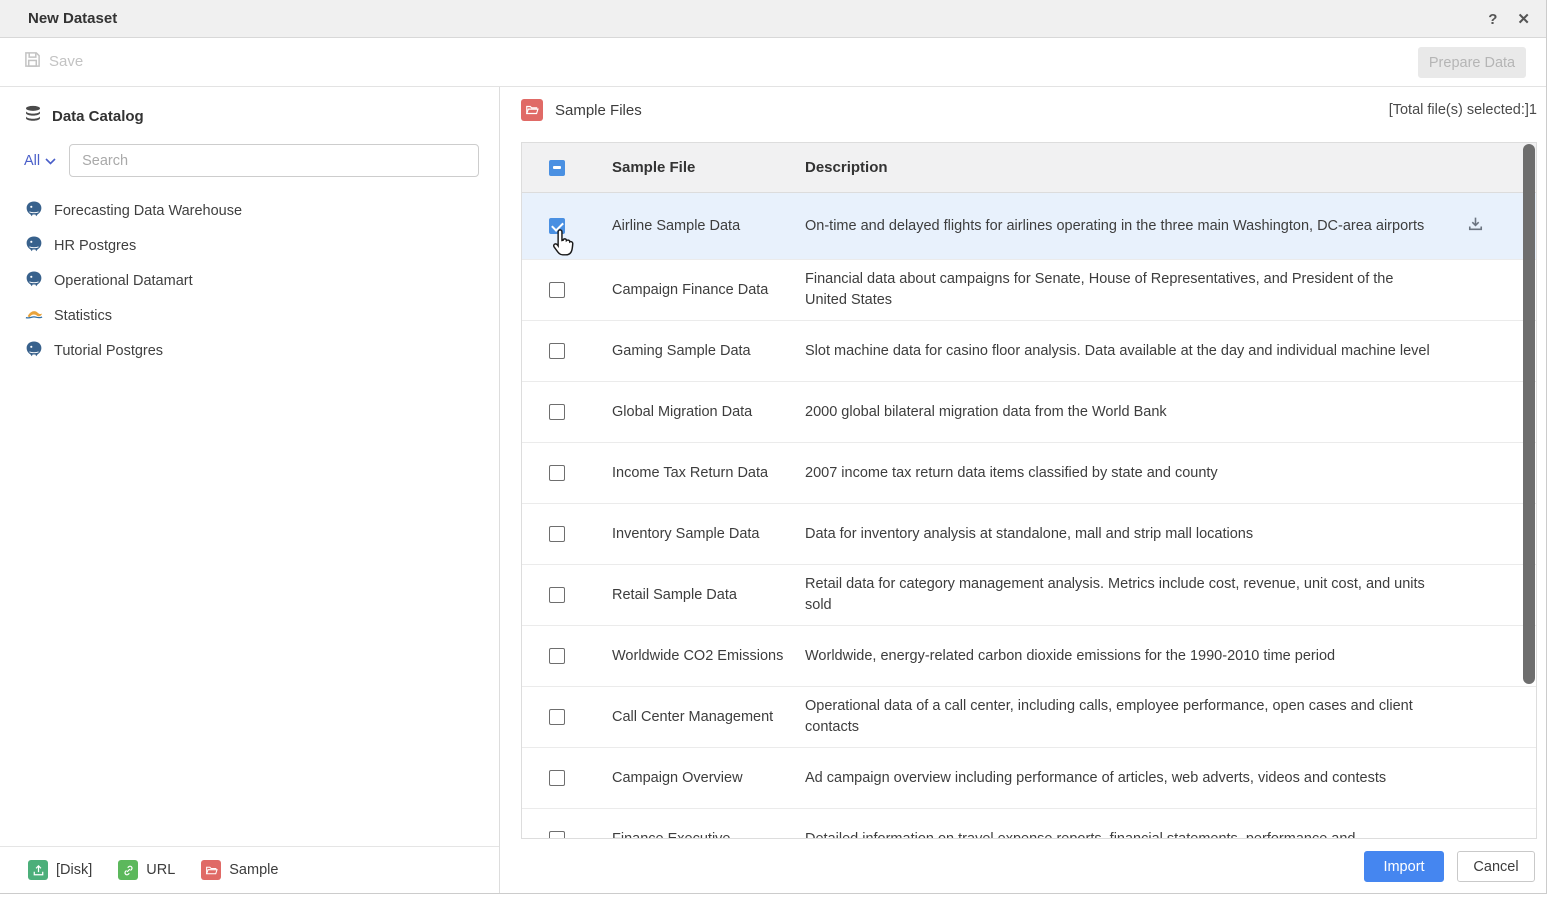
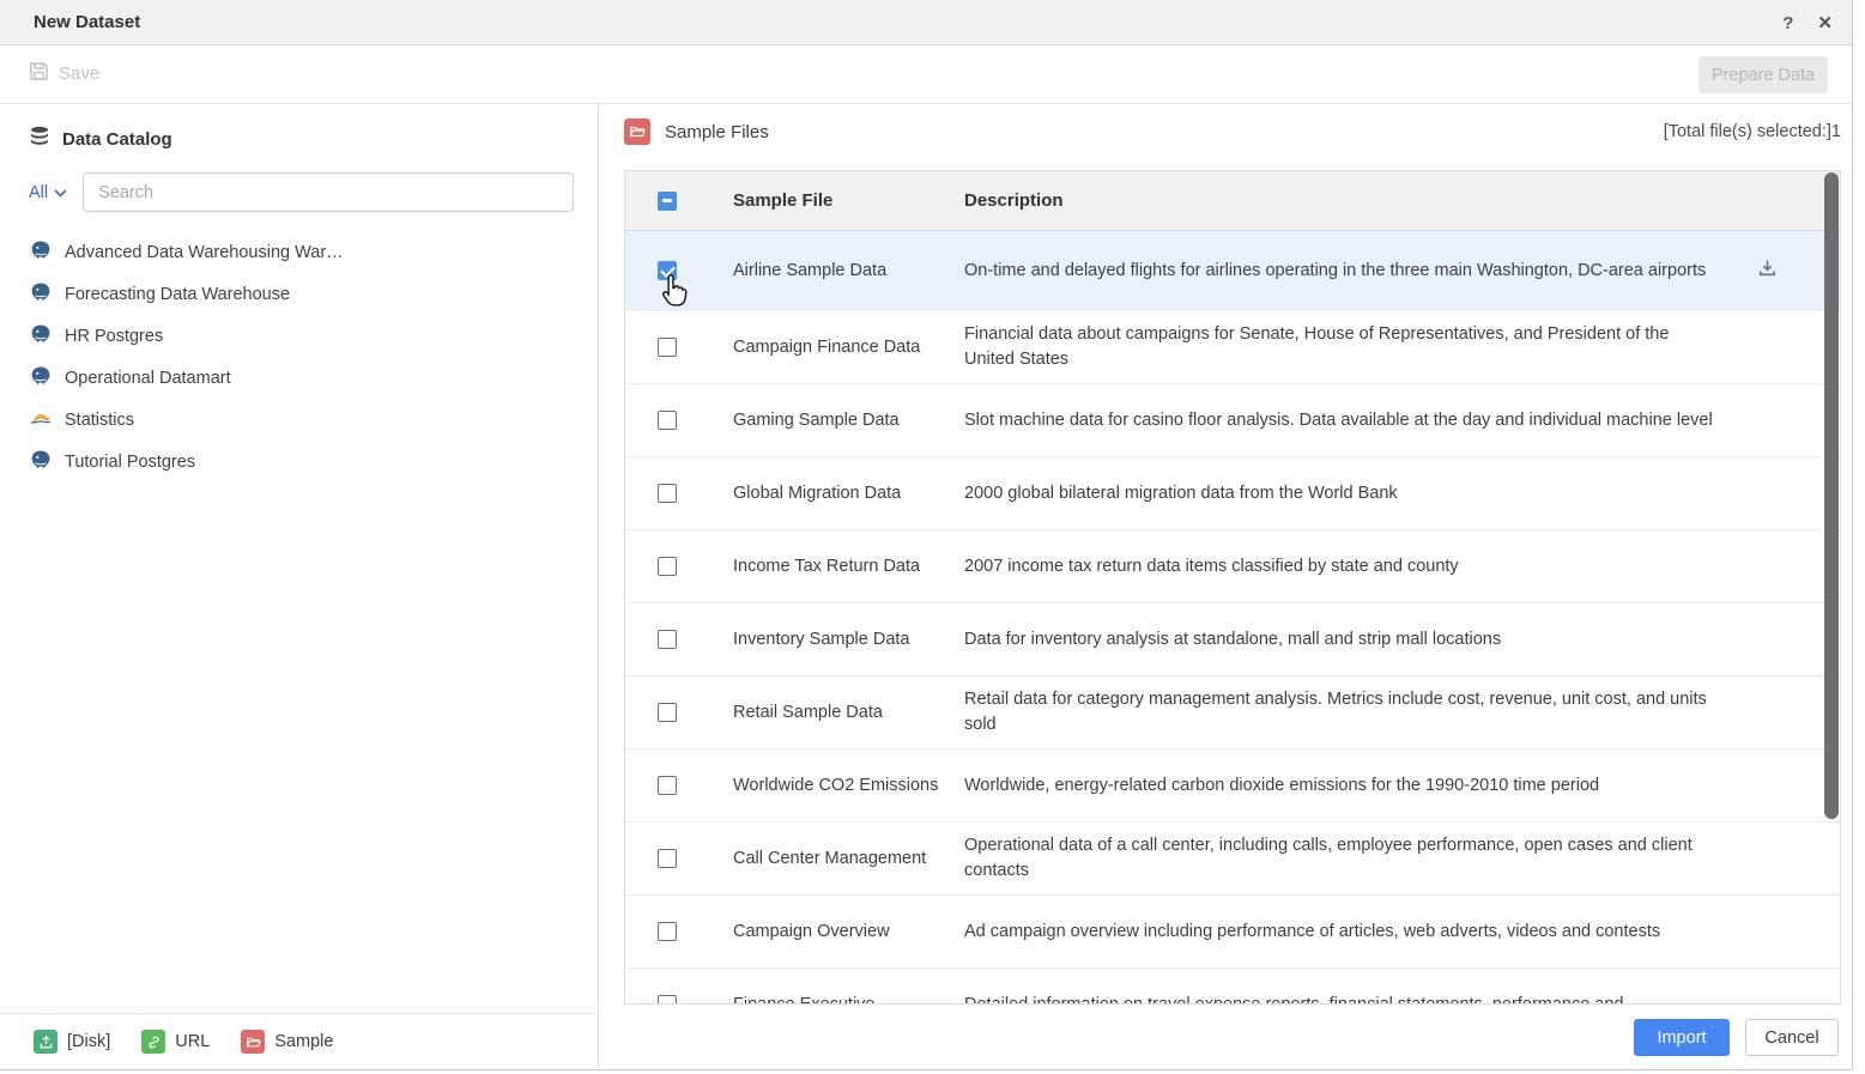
  New Dataset
  ?
  ✕
  Save
  Prepare Data
  Data Catalog
  All
  Search
+ Advanced Data Warehousing War…
  Forecasting Data Warehouse
  HR Postgres
  Operational Datamart
  Statistics
  Tutorial Postgres
  [Disk]
  URL
  Sample
  Sample Files
  [Total file(s) selected:]1
  Sample File
  Description
  Airline Sample Data
  On-time and delayed flights for airlines operating in the three main Washington, DC-area airports
  Campaign Finance Data
  Financial data about campaigns for Senate, House of Representatives, and President of the United States
  Gaming Sample Data
  Slot machine data for casino floor analysis. Data available at the day and individual machine level
  Global Migration Data
  2000 global bilateral migration data from the World Bank
  Income Tax Return Data
  2007 income tax return data items classified by state and county
  Inventory Sample Data
  Data for inventory analysis at standalone, mall and strip mall locations
  Retail Sample Data
  Retail data for category management analysis. Metrics include cost, revenue, unit cost, and units sold
  Worldwide CO2 Emissions
  Worldwide, energy-related carbon dioxide emissions for the 1990-2010 time period
  Call Center Management
  Operational data of a call center, including calls, employee performance, open cases and client contacts
  Campaign Overview
  Ad campaign overview including performance of articles, web adverts, videos and contests
  Import
  Cancel
